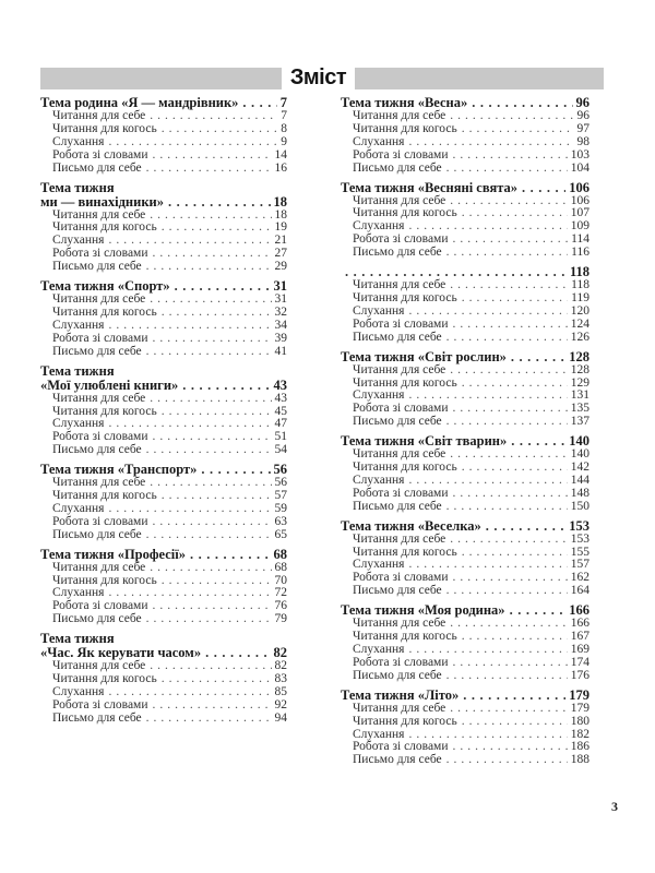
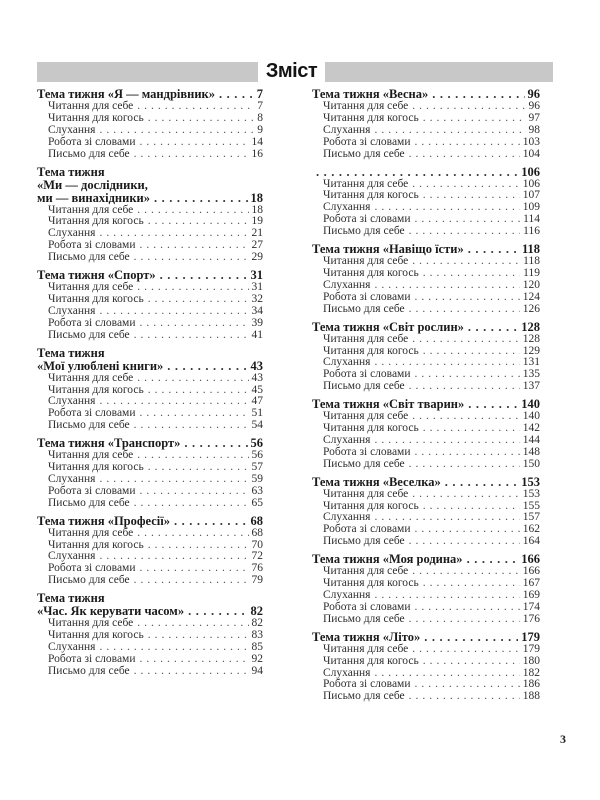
  Зміст
- Тема родина «Я — мандрівник»
+ Тема тижня «Я — мандрівник»
  7
  Читання для себе
  7
  Читання для когось
  8
  Слухання
  9
  Робота зі словами
  14
  Письмо для себе
  16
  Тема тижня
+ «Ми — дослідники,
  ми — винахідники»
  18
  Читання для себе
  18
  Читання для когось
  19
  Слухання
  21
  Робота зі словами
  27
  Письмо для себе
  29
  Тема тижня «Спорт»
  31
  Читання для себе
  31
  Читання для когось
  32
  Слухання
  34
  Робота зі словами
  39
  Письмо для себе
  41
  Тема тижня
  «Мої улюблені книги»
  43
  Читання для себе
  43
  Читання для когось
  45
  Слухання
  47
  Робота зі словами
  51
  Письмо для себе
  54
  Тема тижня «Транспорт»
  56
  Читання для себе
  56
  Читання для когось
  57
  Слухання
  59
  Робота зі словами
  63
  Письмо для себе
  65
  Тема тижня «Професії»
  68
  Читання для себе
  68
  Читання для когось
  70
  Слухання
  72
  Робота зі словами
  76
  Письмо для себе
  79
  Тема тижня
  «Час. Як керувати часом»
  82
  Читання для себе
  82
  Читання для когось
  83
  Слухання
  85
  Робота зі словами
  92
  Письмо для себе
  94
  Тема тижня «Весна»
  96
  Читання для себе
  96
  Читання для когось
  97
  Слухання
  98
  Робота зі словами
  103
  Письмо для себе
  104
- Тема тижня «Весняні свята»
  106
  Читання для себе
  106
  Читання для когось
  107
  Слухання
  109
  Робота зі словами
  114
  Письмо для себе
  116
+ Тема тижня «Навіщо їсти»
  118
  Читання для себе
  118
  Читання для когось
  119
  Слухання
  120
  Робота зі словами
  124
  Письмо для себе
  126
  Тема тижня «Світ рослин»
  128
  Читання для себе
  128
  Читання для когось
  129
  Слухання
  131
  Робота зі словами
  135
  Письмо для себе
  137
  Тема тижня «Світ тварин»
  140
  Читання для себе
  140
  Читання для когось
  142
  Слухання
  144
  Робота зі словами
  148
  Письмо для себе
  150
  Тема тижня «Веселка»
  153
  Читання для себе
  153
  Читання для когось
  155
  Слухання
  157
  Робота зі словами
  162
  Письмо для себе
  164
  Тема тижня «Моя родина»
  166
  Читання для себе
  166
  Читання для когось
  167
  Слухання
  169
  Робота зі словами
  174
  Письмо для себе
  176
  Тема тижня «Літо»
  179
  Читання для себе
  179
  Читання для когось
  180
  Слухання
  182
  Робота зі словами
  186
  Письмо для себе
  188
  3
